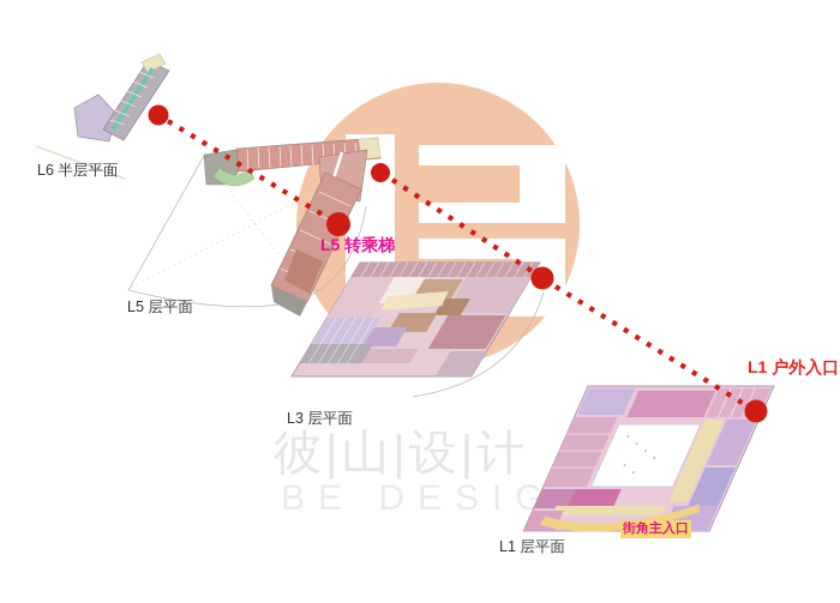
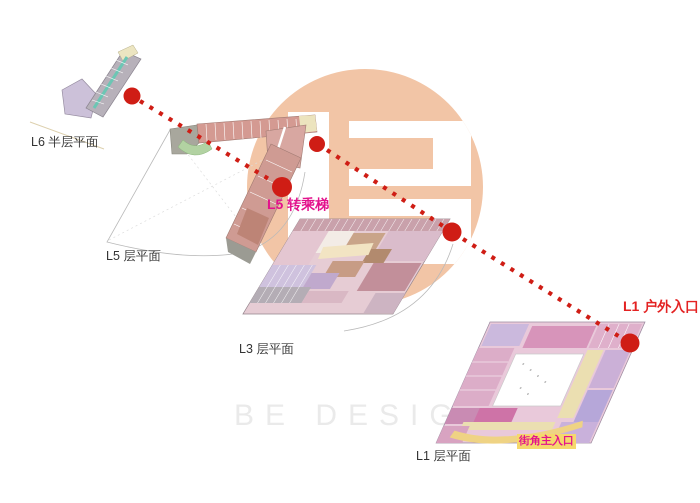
- 彼|山|设|计
  BE DESIG
  L6 半层平面
  L5 层平面
  L3 层平面
  L1 层平面
  L5 转乘梯
  L1 户外入口
  街角主入口
